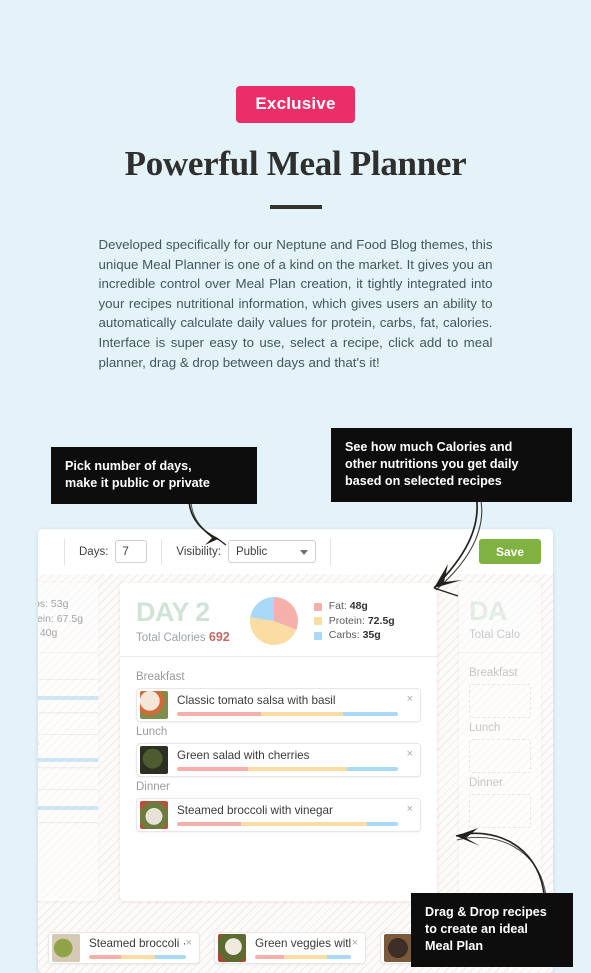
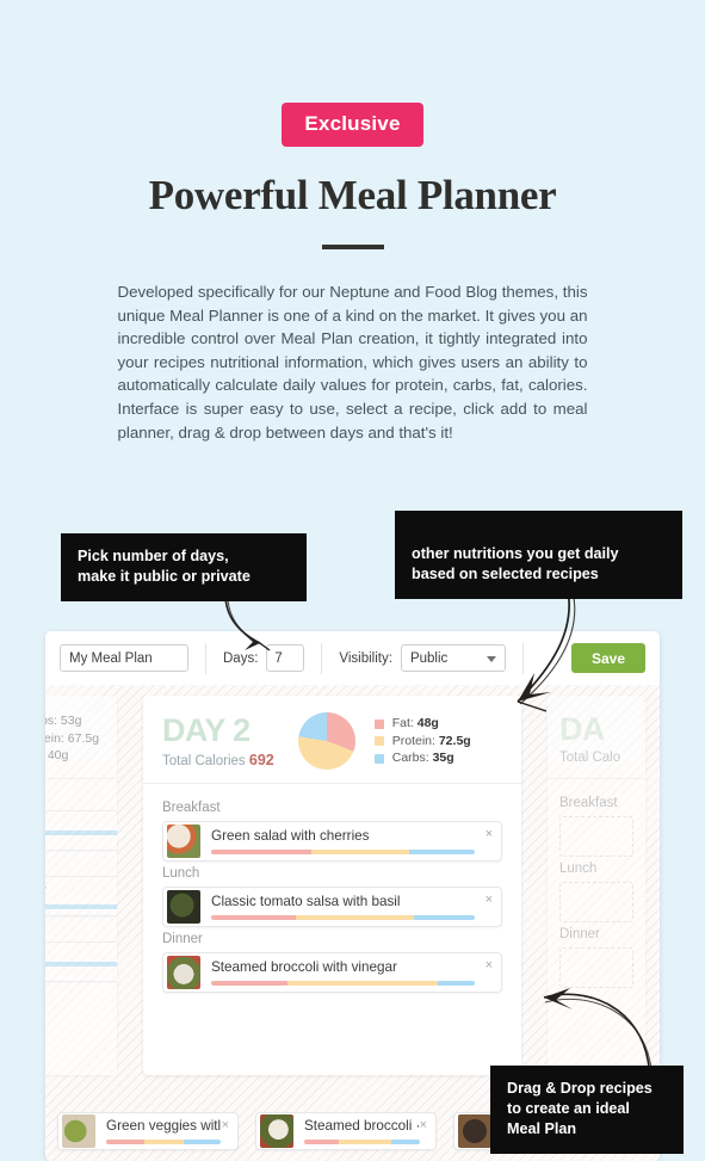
  Exclusive
  Powerful Meal Planner
  Developed specifically for our Neptune and Food Blog themes, this unique Meal Planner is one of a kind on the market. It gives you an incredible control over Meal Plan creation, it tightly integrated into your recipes nutritional information, which gives users an ability to automatically calculate daily values for protein, carbs, fat, calories. Interface is super easy to use, select a recipe, click add to meal planner, drag & drop between days and that's it!
  Pick number of days,
  make it public or private
- See how much Calories and
  other nutritions you get daily
  based on selected recipes
  Drag & Drop recipes
  to create an ideal
  Meal Plan
+ My Meal Plan
  Days:
  7
  Visibility:
  Public
  Save
  s: 53g
  ein: 67.5g
  40g
  DAY 2
  Total Calories 692
  Fat:
  48g
  Protein:
  72.5g
  Carbs:
  35g
  Breakfast
- Classic tomato salsa with basil
+ Green salad with cherries
  ×
  Lunch
- Green salad with cherries
+ Classic tomato salsa with basil
  ×
  Dinner
  Steamed broccoli with vinegar
  ×
  DA
  Total Calo
  Breakfast
  Lunch
  Dinner
- Steamed broccoli ·
+ Green veggies witl
  ×
- Green veggies witl
+ Steamed broccoli ·
  ×
